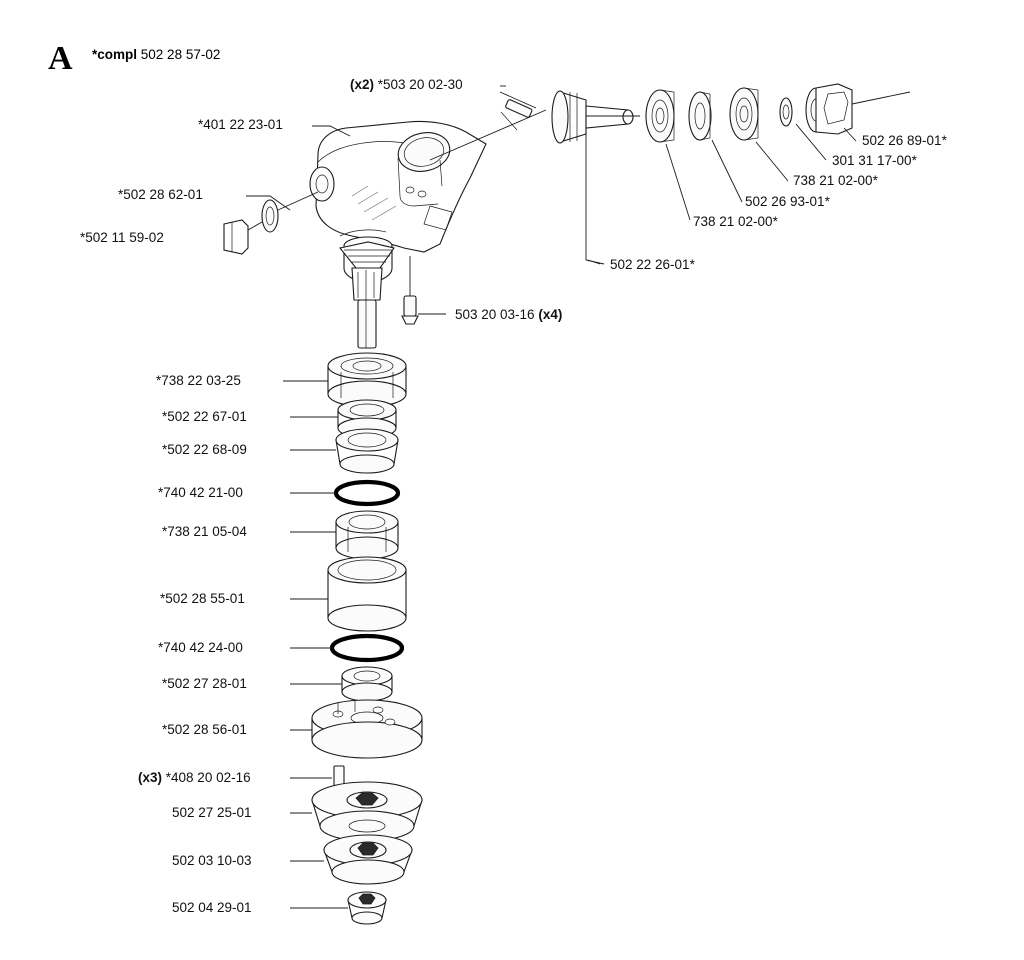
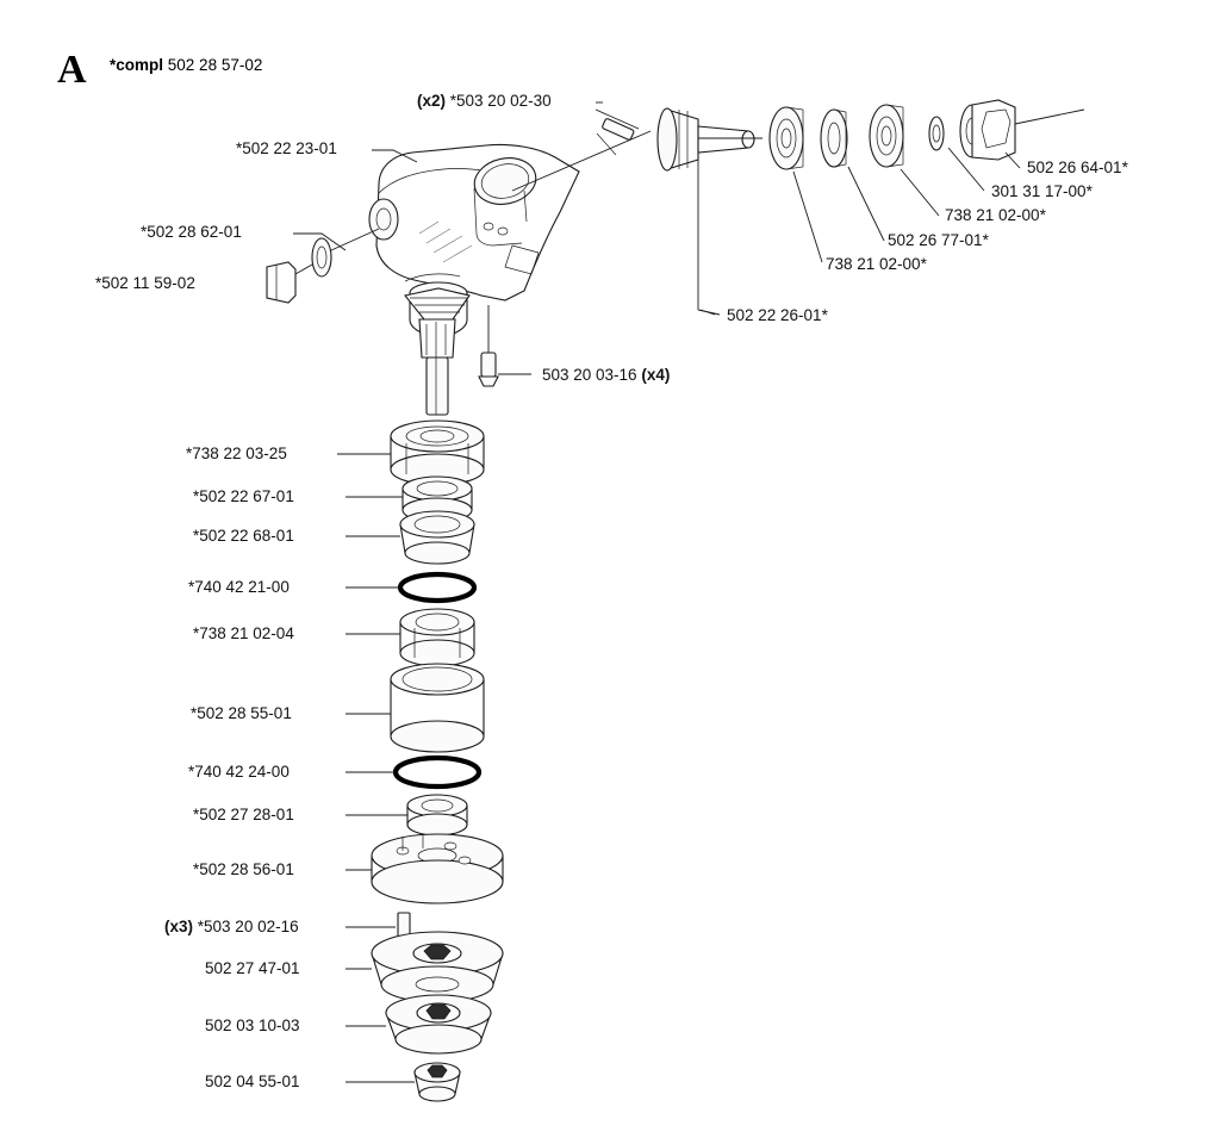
  A
  *compl 502 28 57-02
- *401 22 23-01
+ *502 22 23-01
  *502 28 62-01
  *502 11 59-02
  (x2) *503 20 02-30
- 502 26 89-01*
+ 502 26 64-01*
  301 31 17-00*
  738 21 02-00*
- 502 26 93-01*
+ 502 26 77-01*
  738 21 02-00*
  502 22 26-01*
  503 20 03-16 (x4)
  *738 22 03-25
  *502 22 67-01
- *502 22 68-09
+ *502 22 68-01
  *740 42 21-00
- *738 21 05-04
+ *738 21 02-04
  *502 28 55-01
  *740 42 24-00
  *502 27 28-01
  *502 28 56-01
- (x3) *408 20 02-16
+ (x3) *503 20 02-16
- 502 27 25-01
+ 502 27 47-01
  502 03 10-03
- 502 04 29-01
+ 502 04 55-01
